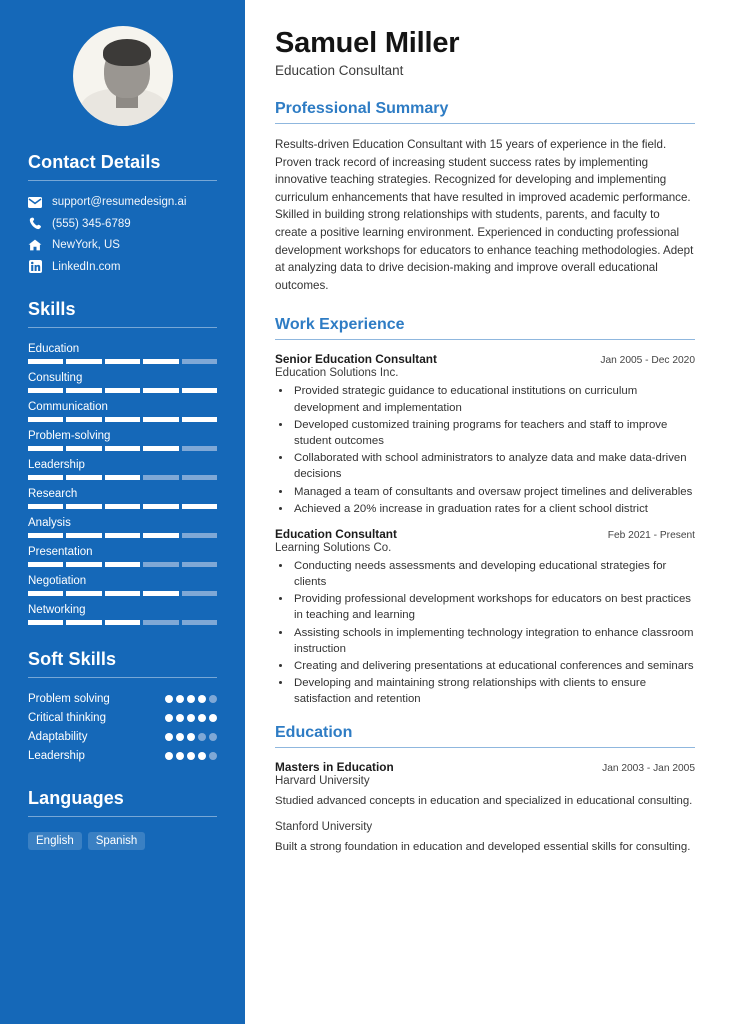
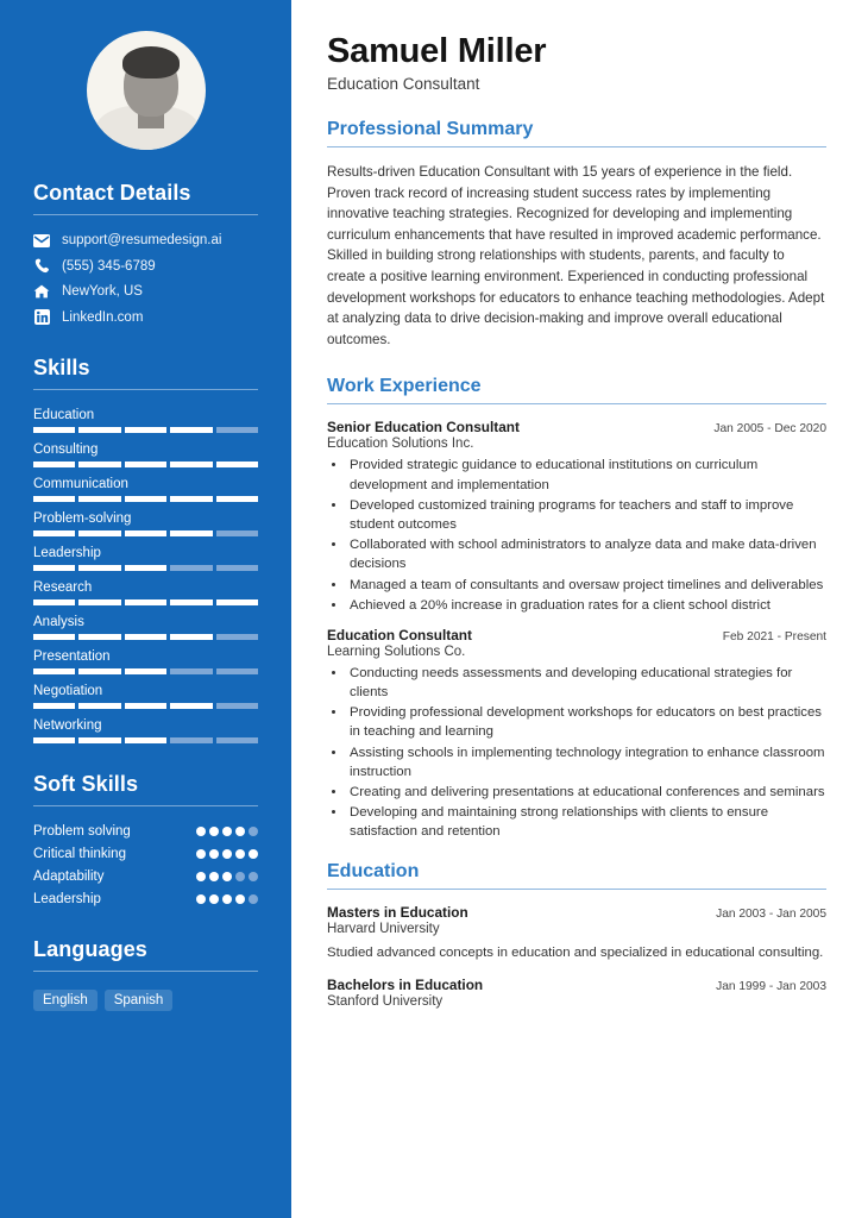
  Contact Details
  support@resumedesign.ai
  (555) 345-6789
  NewYork, US
  LinkedIn.com
  Skills
  Education
  Consulting
  Communication
  Problem-solving
  Leadership
  Research
  Analysis
  Presentation
  Negotiation
  Networking
  Soft Skills
  Problem solving
  Critical thinking
  Adaptability
  Leadership
  Languages
  English
  Spanish
  Samuel Miller
  Education Consultant
  Professional Summary
  Results-driven Education Consultant with 15 years of experience in the field. Proven track record of increasing student success rates by implementing innovative teaching strategies. Recognized for developing and implementing curriculum enhancements that have resulted in improved academic performance. Skilled in building strong relationships with students, parents, and faculty to create a positive learning environment. Experienced in conducting professional development workshops for educators to enhance teaching methodologies. Adept at analyzing data to drive decision-making and improve overall educational outcomes.
  Work Experience
  Senior Education Consultant
  Jan 2005 - Dec 2020
  Education Solutions Inc.
  Provided strategic guidance to educational institutions on curriculum development and implementation
  Developed customized training programs for teachers and staff to improve student outcomes
  Collaborated with school administrators to analyze data and make data-driven decisions
  Managed a team of consultants and oversaw project timelines and deliverables
  Achieved a 20% increase in graduation rates for a client school district
  Education Consultant
  Feb 2021 - Present
  Learning Solutions Co.
  Conducting needs assessments and developing educational strategies for clients
  Providing professional development workshops for educators on best practices in teaching and learning
  Assisting schools in implementing technology integration to enhance classroom instruction
  Creating and delivering presentations at educational conferences and seminars
  Developing and maintaining strong relationships with clients to ensure satisfaction and retention
  Education
  Masters in Education
  Jan 2003 - Jan 2005
  Harvard University
  Studied advanced concepts in education and specialized in educational consulting.
+ Bachelors in Education
+ Jan 1999 - Jan 2003
  Stanford University
- Built a strong foundation in education and developed essential skills for consulting.
